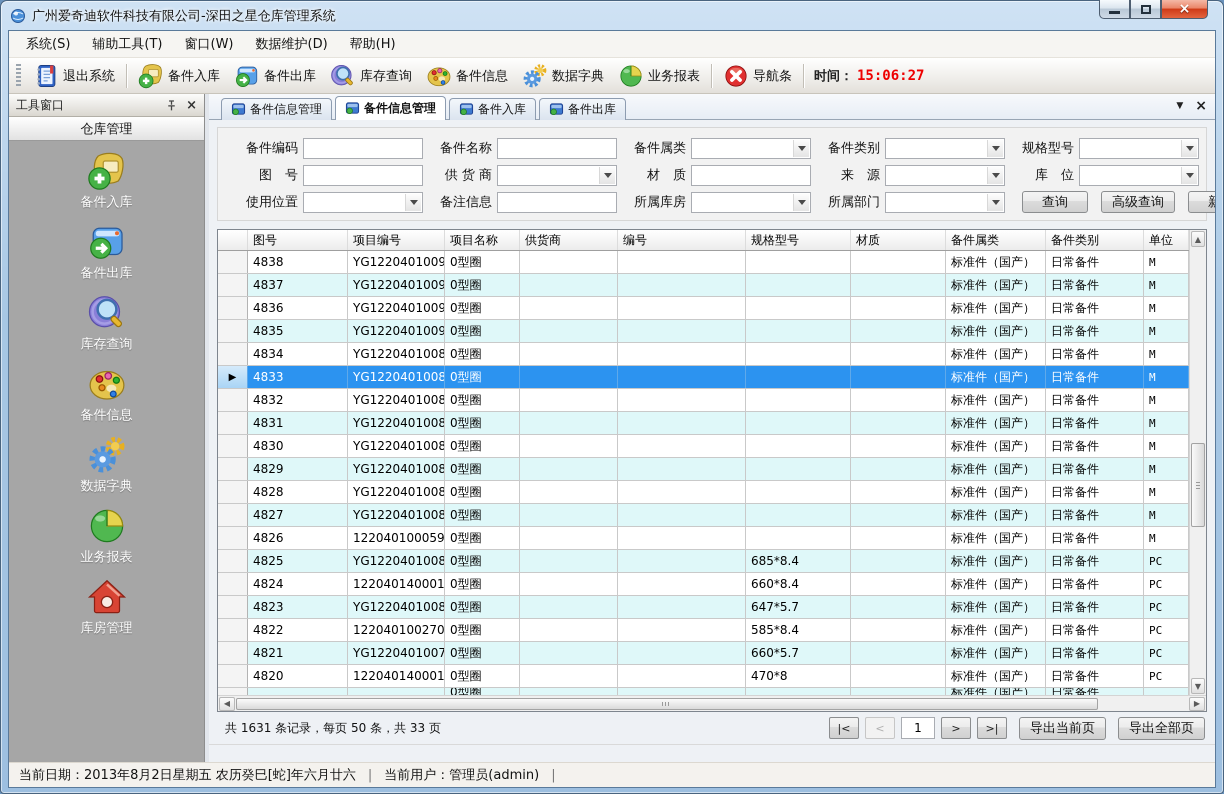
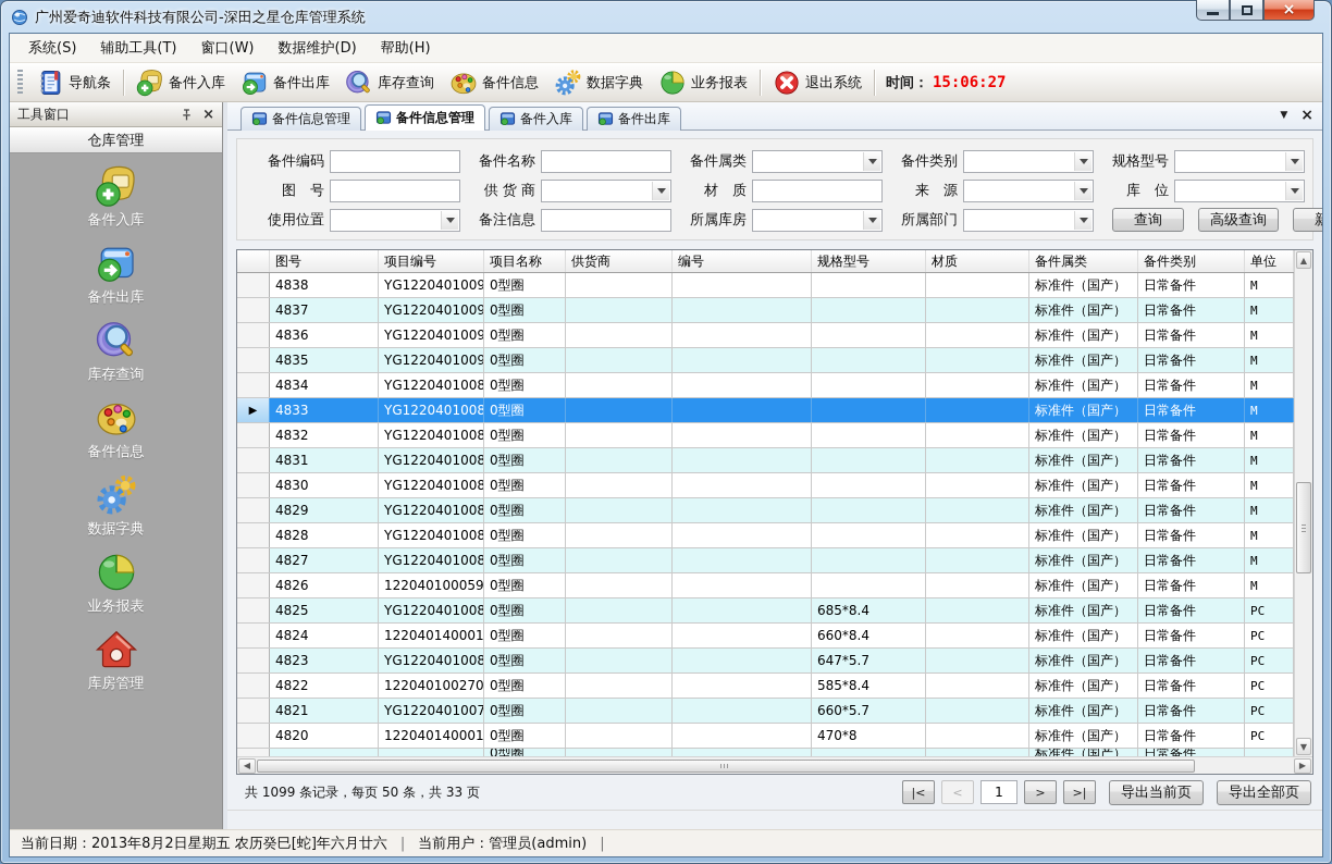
  广州爱奇迪软件科技有限公司-深田之星仓库管理系统
  ×
  系统(S)
  辅助工具(T)
  窗口(W)
  数据维护(D)
  帮助(H)
- 退出系统
+ 导航条
  备件入库
  备件出库
  库存查询
  备件信息
  数据字典
  业务报表
- 导航条
+ 退出系统
  时间：
  15:06:27
  工具窗口
  ×
  仓库管理
  备件入库
  备件出库
  库存查询
  备件信息
  数据字典
  业务报表
  库房管理
  备件信息管理
  备件信息管理
  备件入库
  备件出库
  ▼
  ×
  备件编码
  备件名称
  备件属类
  备件类别
  规格型号
  图 号
  供 货 商
  材 质
  来 源
  库 位
  使用位置
  备注信息
  所属库房
  所属部门
  查询
  高级查询
  图号
  项目编号
  项目名称
  供货商
  编号
  规格型号
  材质
  备件属类
  备件类别
  单位
  4838
  YG1220401009
  0型圈
  标准件（国产）
  日常备件
  M
  4837
  YG1220401009
  0型圈
  标准件（国产）
  日常备件
  M
  4836
  YG1220401009
  0型圈
  标准件（国产）
  日常备件
  M
  4835
  YG1220401009
  0型圈
  标准件（国产）
  日常备件
  M
  4834
  YG1220401008
  0型圈
  标准件（国产）
  日常备件
  M
  ▶
  4833
  YG1220401008
  0型圈
  标准件（国产）
  日常备件
  M
  4832
  YG1220401008
  0型圈
  标准件（国产）
  日常备件
  M
  4831
  YG1220401008
  0型圈
  标准件（国产）
  日常备件
  M
  4830
  YG1220401008
  0型圈
  标准件（国产）
  日常备件
  M
  4829
  YG1220401008
  0型圈
  标准件（国产）
  日常备件
  M
  4828
  YG1220401008
  0型圈
  标准件（国产）
  日常备件
  M
  4827
  YG1220401008
  0型圈
  标准件（国产）
  日常备件
  M
  4826
  122040100059
  0型圈
  标准件（国产）
  日常备件
  M
  4825
  YG1220401008
  0型圈
  685*8.4
  标准件（国产）
  日常备件
  PC
  4824
  122040140001
  0型圈
  660*8.4
  标准件（国产）
  日常备件
  PC
  4823
  YG1220401008
  0型圈
  647*5.7
  标准件（国产）
  日常备件
  PC
  4822
  122040100270
  0型圈
  585*8.4
  标准件（国产）
  日常备件
  PC
  4821
  YG1220401007
  0型圈
  660*5.7
  标准件（国产）
  日常备件
  PC
  4820
  122040140001
  0型圈
  470*8
  标准件（国产）
  日常备件
  PC
  0型圈
  标准件（国产）
  日常备件
  ▲
  ▼
  ◀
  ▶
- 共 1631 条记录，每页 50 条，共 33 页
+ 共 1099 条记录，每页 50 条，共 33 页
  |<
  <
  1
  >
  >|
  导出当前页
  导出全部页
  当前日期：2013年8月2日星期五 农历癸巳[蛇]年六月廿六
  |
  当前用户：管理员(admin)
  |
